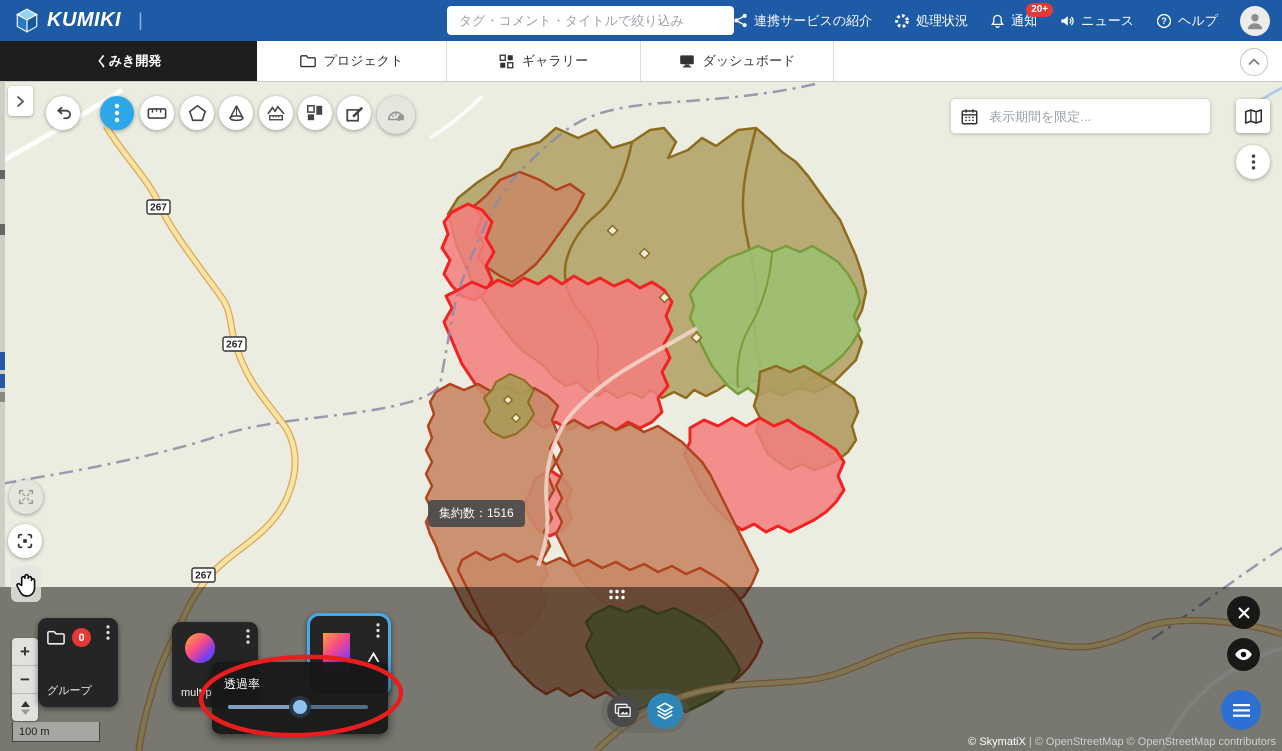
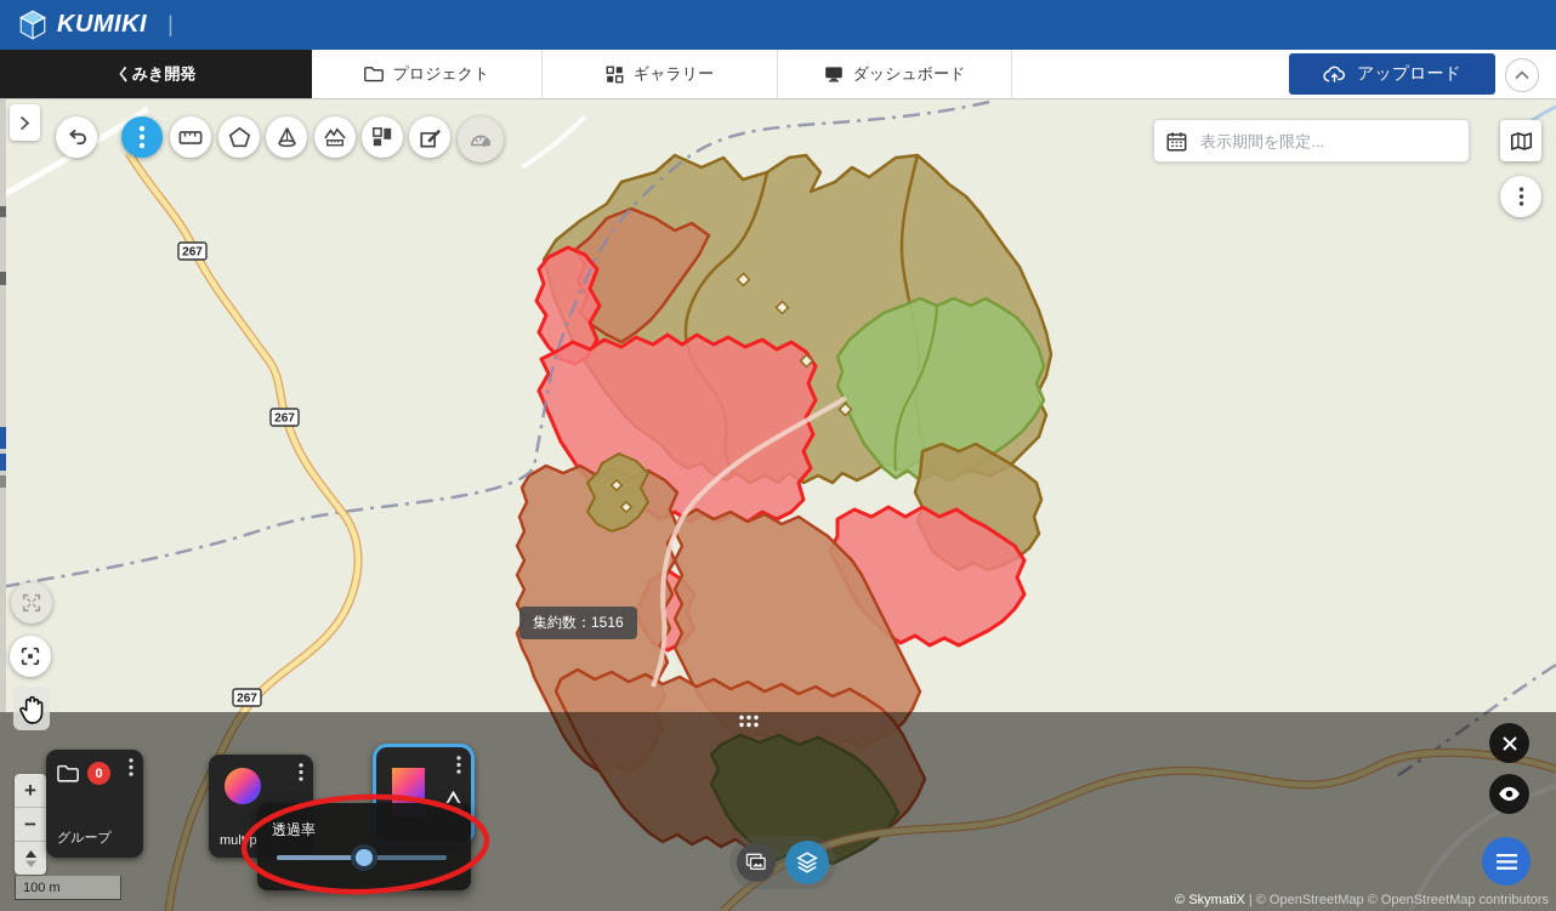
  267
  267
  267
  KUMIKI
  |
- タグ・コメント・タイトルで絞り込み
- 連携サービスの紹介
- 処理状況
- 通知
- 20+
- ニュース
- ?
- ヘルプ
  くみき開発
  プロジェクト
  ギャラリー
  ダッシュボード
+ アップロード
  表示期間を限定...
  集約数：1516
  +
  −
  100 m
  0
  グループ
  透過率
  © SkymatiX | © OpenStreetMap © OpenStreetMap contributors
